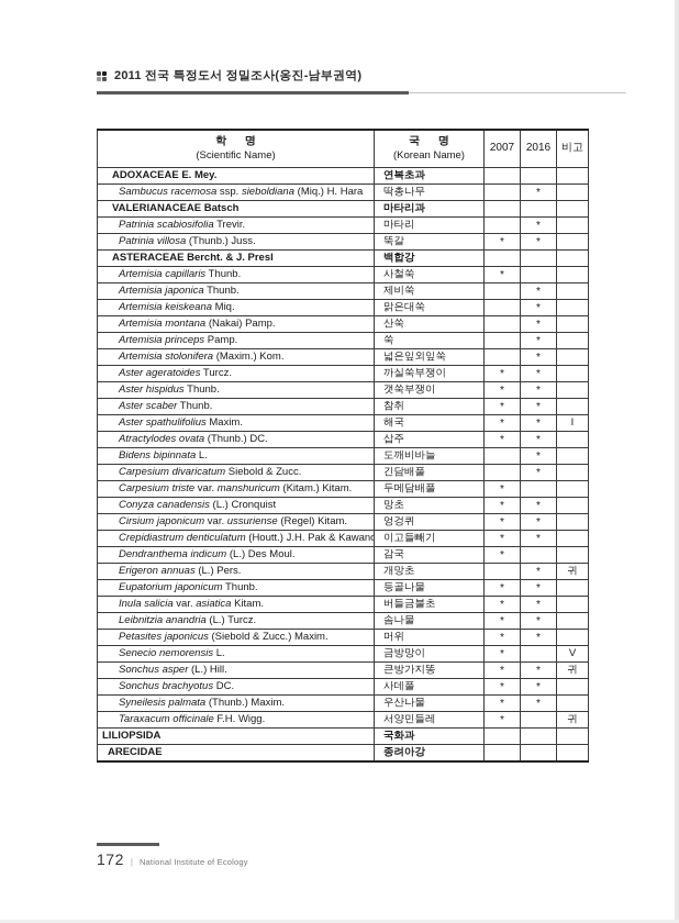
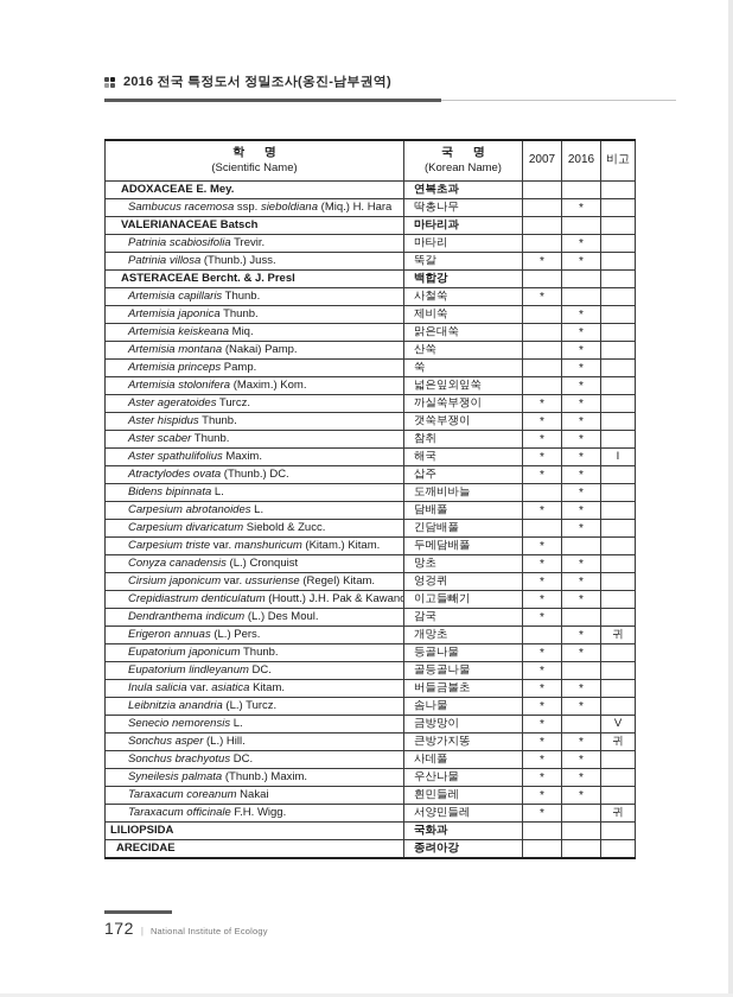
- 2011 전국 특정도서 정밀조사(옹진-남부권역)
+ 2016 전국 특정도서 정밀조사(옹진-남부권역)
  학 명 (Scientific Name)	국 명 (Korean Name)	2007	2016	비고
  ADOXACEAE E. Mey.	연복초과
  Sambucus racemosa ssp. sieboldiana (Miq.) H. Hara	딱총나무		*
  VALERIANACEAE Batsch	마타리과
  Patrinia scabiosifolia Trevir.	마타리		*
  Patrinia villosa (Thunb.) Juss.	뚝갈	*	*
  ASTERACEAE Bercht. & J. Presl	백합강
  Artemisia capillaris Thunb.	사철쑥	*
  Artemisia japonica Thunb.	제비쑥		*
  Artemisia keiskeana Miq.	맑은대쑥		*
  Artemisia montana (Nakai) Pamp.	산쑥		*
  Artemisia princeps Pamp.	쑥		*
  Artemisia stolonifera (Maxim.) Kom.	넓은잎외잎쑥		*
  Aster ageratoides Turcz.	까실쑥부쟁이	*	*
  Aster hispidus Thunb.	갯쑥부쟁이	*	*
  Aster scaber Thunb.	참취	*	*
  Aster spathulifolius Maxim.	해국	*	*	I
  Atractylodes ovata (Thunb.) DC.	삽주	*	*
  Bidens bipinnata L.	도깨비바늘		*
+ Carpesium abrotanoides L.	담배풀	*	*
  Carpesium divaricatum Siebold & Zucc.	긴담배풀		*
  Carpesium triste var. manshuricum (Kitam.) Kitam.	두메담배풀	*
  Conyza canadensis (L.) Cronquist	망초	*	*
  Cirsium japonicum var. ussuriense (Regel) Kitam.	엉겅퀴	*	*
  Crepidiastrum denticulatum (Houtt.) J.H. Pak & Kawano	이고들빼기	*	*
  Dendranthema indicum (L.) Des Moul.	감국	*
  Erigeron annuas (L.) Pers.	개망초		*	귀
  Eupatorium japonicum Thunb.	등골나물	*	*
+ Eupatorium lindleyanum DC.	골등골나물	*
  Inula salicia var. asiatica Kitam.	버들금불초	*	*
  Leibnitzia anandria (L.) Turcz.	솜나물	*	*
- Petasites japonicus (Siebold & Zucc.) Maxim.	머위	*	*
  Senecio nemorensis L.	금방망이	*		V
  Sonchus asper (L.) Hill.	큰방가지똥	*	*	귀
  Sonchus brachyotus DC.	사데풀	*	*
  Syneilesis palmata (Thunb.) Maxim.	우산나물	*	*
+ Taraxacum coreanum Nakai	흰민들레	*	*
  Taraxacum officinale F.H. Wigg.	서양민들레	*		귀
  LILIOPSIDA	국화과
  ARECIDAE	종려아강
  172
  |
  National Institute of Ecology
